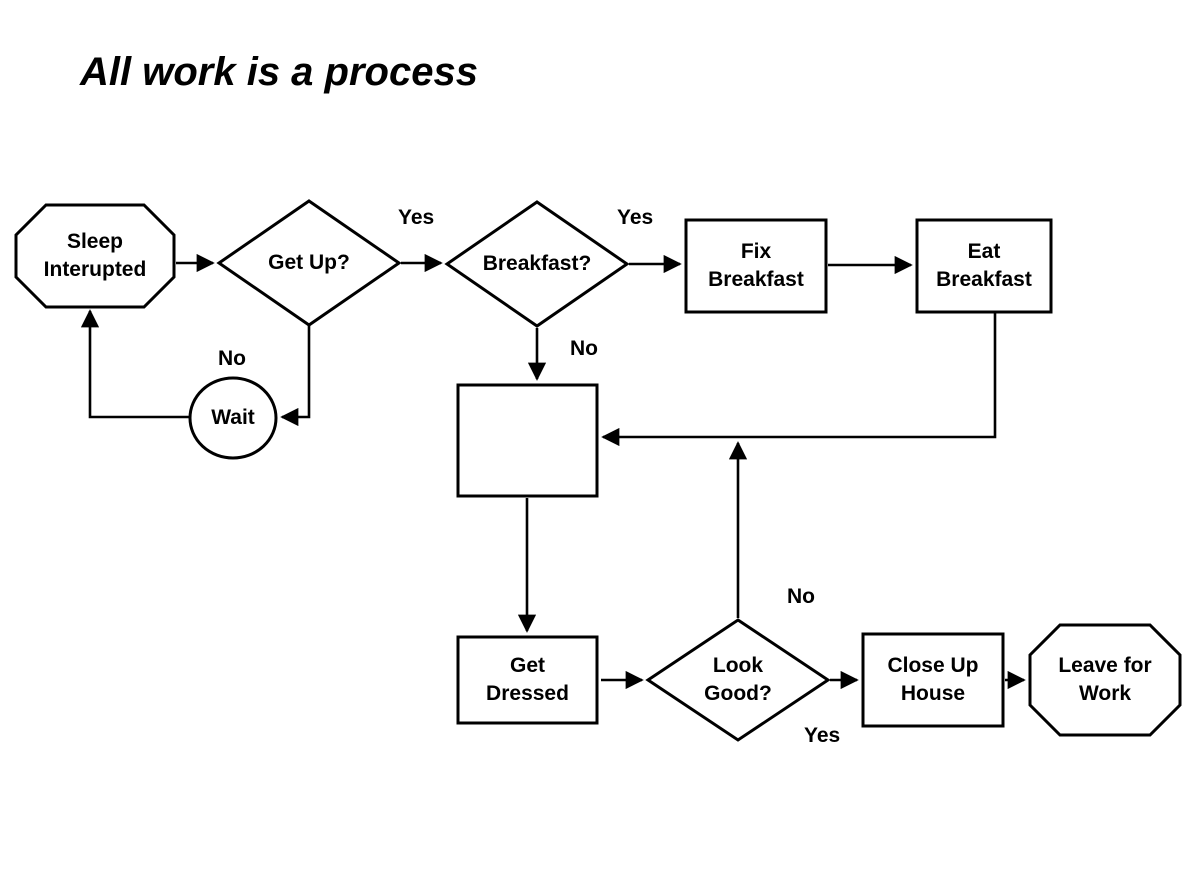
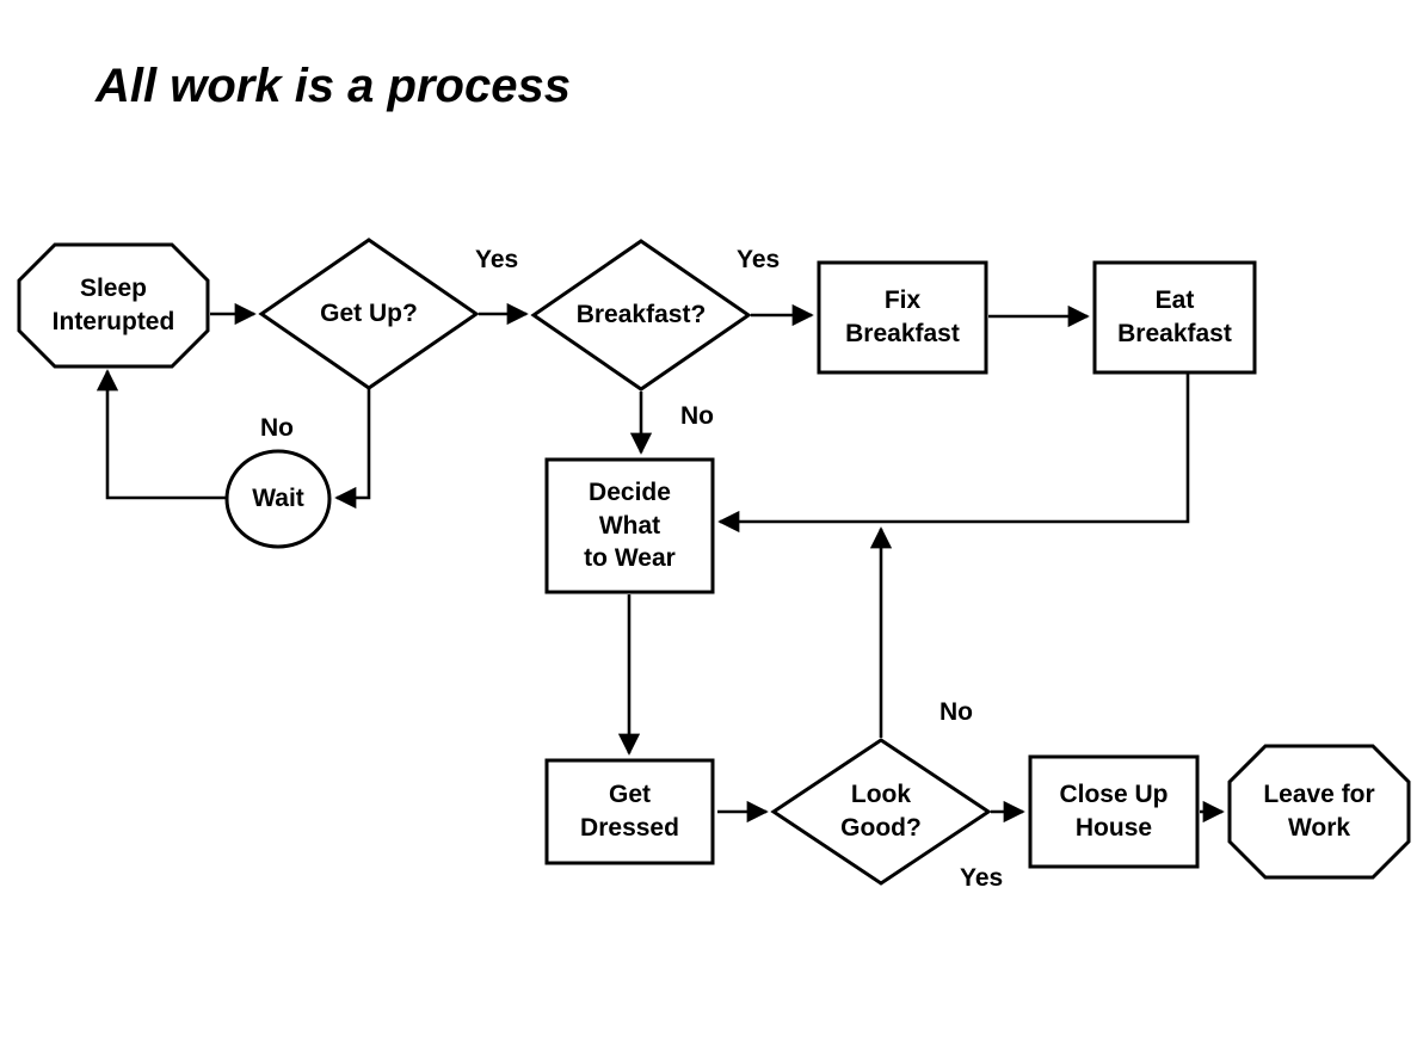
  All work is a process
  Sleep
  Interupted
  Get Up?
  Breakfast?
  Fix
  Breakfast
  Eat
  Breakfast
  Wait
+ Decide
+ What
+ to Wear
  Get
  Dressed
  Look
  Good?
  Close Up
  House
  Leave for
  Work
  Yes
  Yes
  No
  No
  No
  Yes
